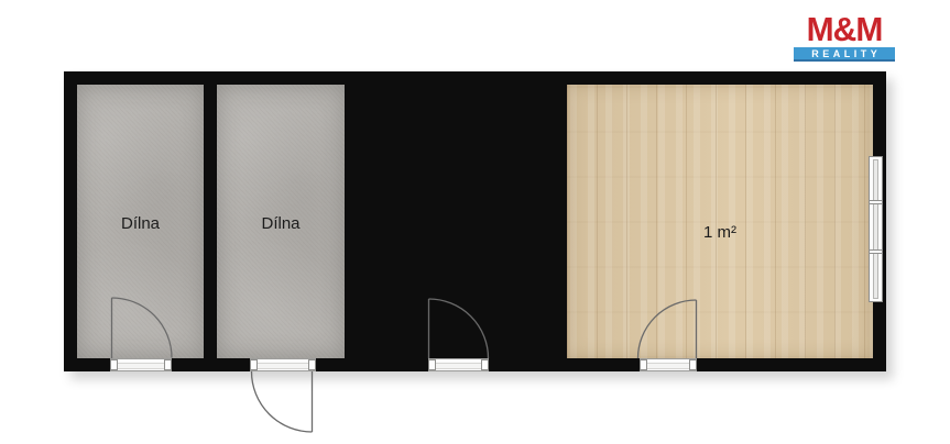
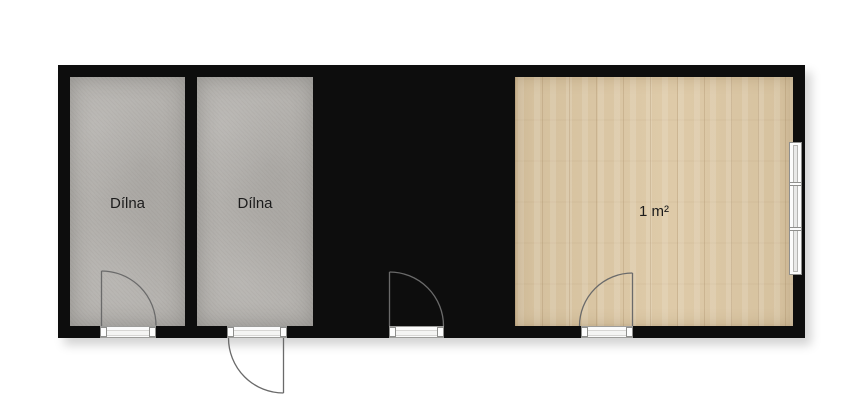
- M&M
- REALITY
  Dílna
  Dílna
  1 m²
